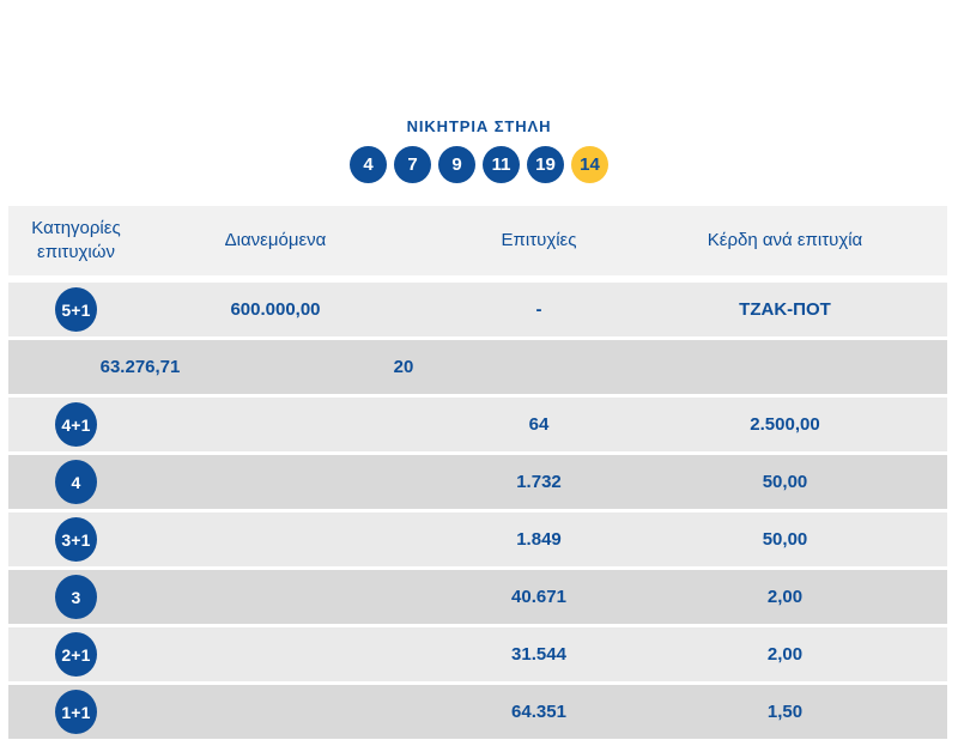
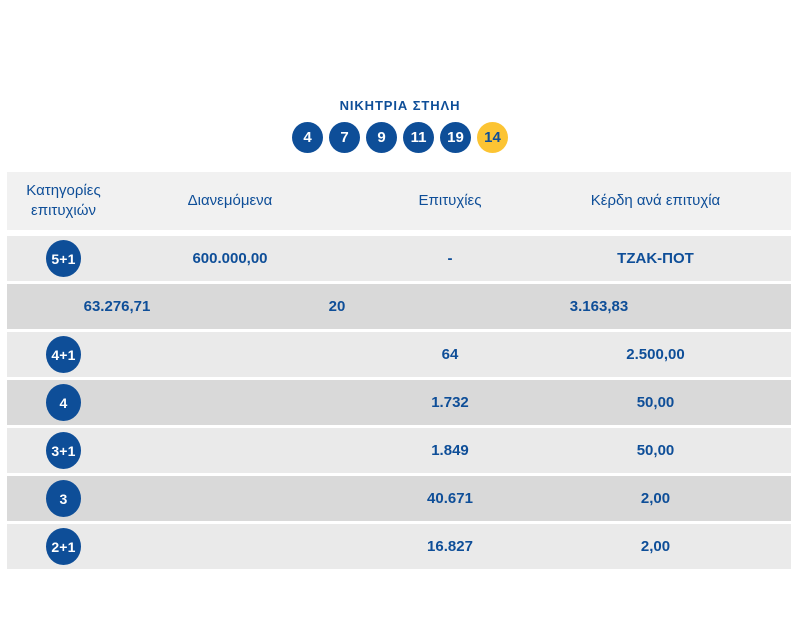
  ΝΙΚΗΤΡΙΑ ΣΤΗΛΗ
  4
  7
  9
  11
  19
  14
  Κατηγορίες επιτυχιών
  Διανεμόμενα
  Επιτυχίες
  Κέρδη ανά επιτυχία
  5+1
  600.000,00
  -
  ΤΖΑΚ-ΠΟΤ
  63.276,71
  20
+ 3.163,83
  4+1
  64
  2.500,00
  4
  1.732
  50,00
  3+1
  1.849
  50,00
  3
  40.671
  2,00
  2+1
- 31.544
+ 16.827
  2,00
- 1+1
- 64.351
- 1,50
